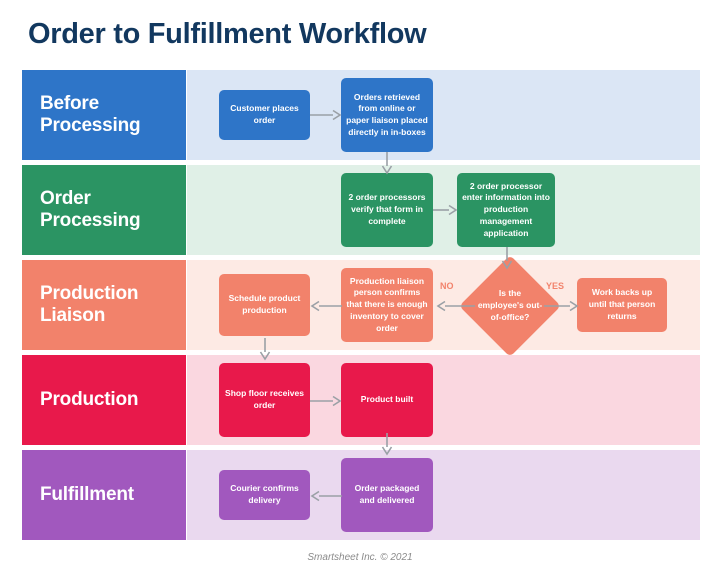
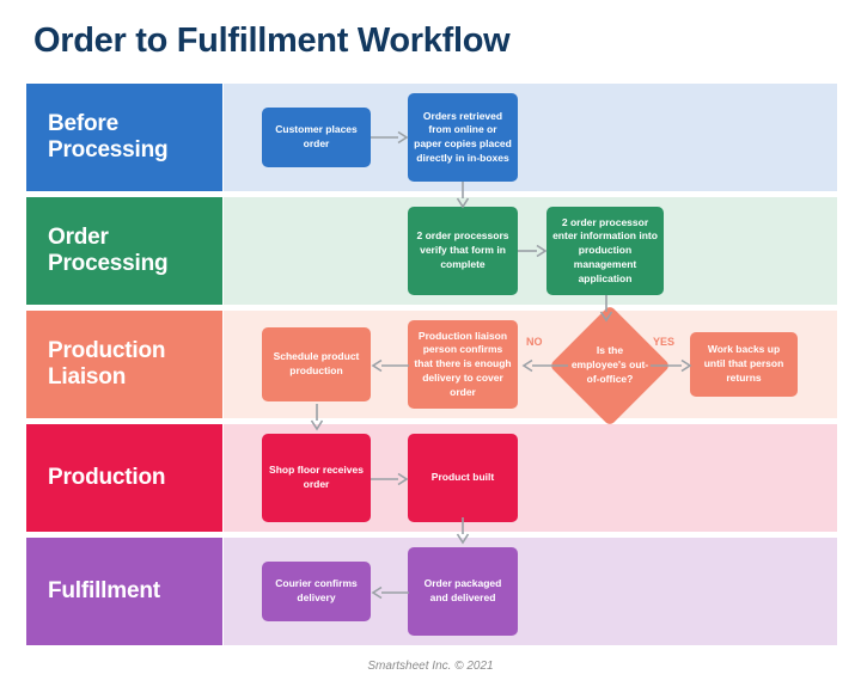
  Order to Fulfillment Workflow
  Before Processing
  Customer places order
- Orders retrieved from online or paper liaison placed directly in in-boxes
+ Orders retrieved from online or paper copies placed directly in in-boxes
  Order Processing
  2 order processors verify that form in complete
  2 order processor enter information into production management application
  Production Liaison
  Schedule product production
- Production liaison person confirms that there is enough inventory to cover order
+ Production liaison person confirms that there is enough delivery to cover order
  Is the employee's out-of-office?
  Work backs up until that person returns
  NO
  YES
  Production
  Shop floor receives order
  Product built
  Fulfillment
  Courier confirms delivery
  Order packaged and delivered
  Smartsheet Inc. © 2021
